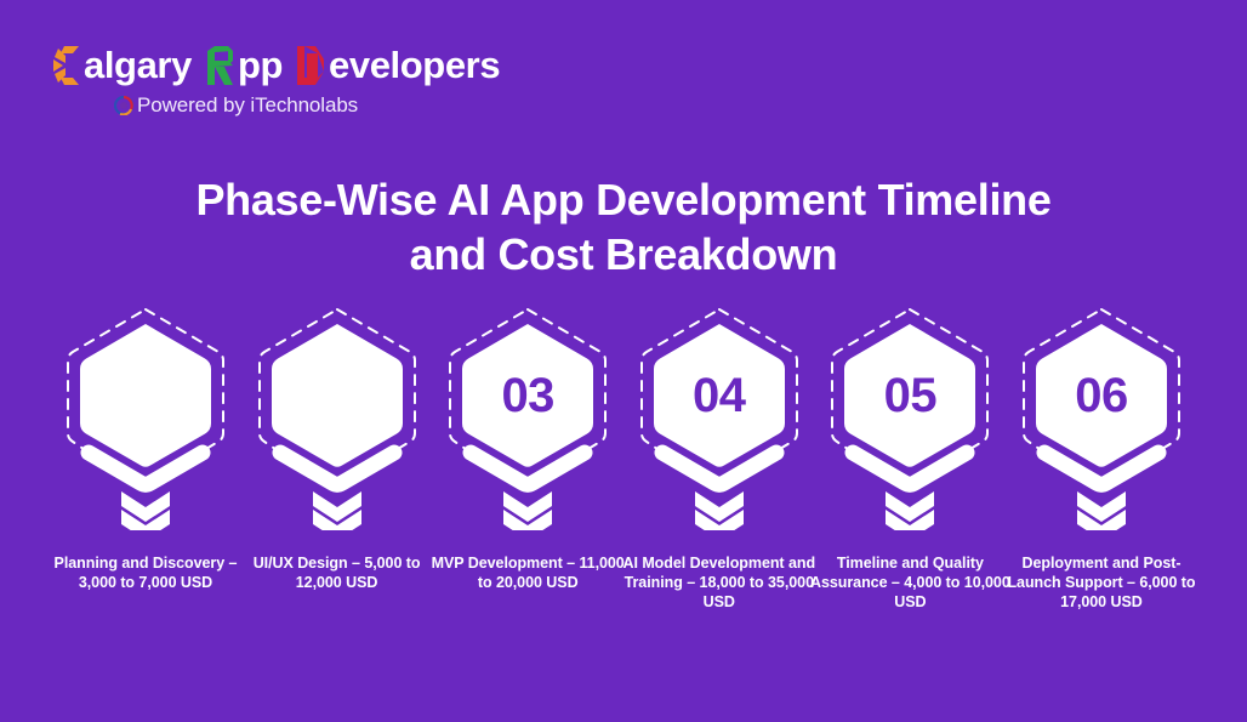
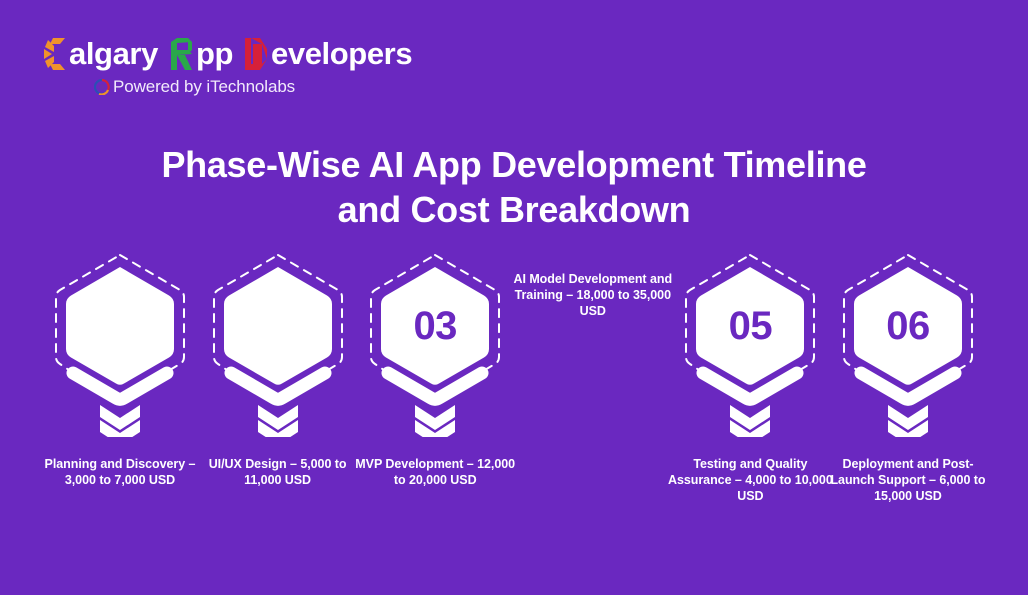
  algary
  pp
  evelopers
  Powered by iTechnolabs
  Phase-Wise AI App Development Timeline
  and Cost Breakdown
  Planning and Discovery – 3,000 to 7,000 USD
- UI/UX Design – 5,000 to 12,000 USD
+ UI/UX Design – 5,000 to 11,000 USD
  03
- MVP Development – 11,000 to 20,000 USD
+ MVP Development – 12,000 to 20,000 USD
- 04
  AI Model Development and Training – 18,000 to 35,000 USD
  05
- Timeline and Quality Assurance – 4,000 to 10,000 USD
+ Testing and Quality Assurance – 4,000 to 10,000 USD
  06
- Deployment and Post-Launch Support – 6,000 to 17,000 USD
+ Deployment and Post-Launch Support – 6,000 to 15,000 USD
